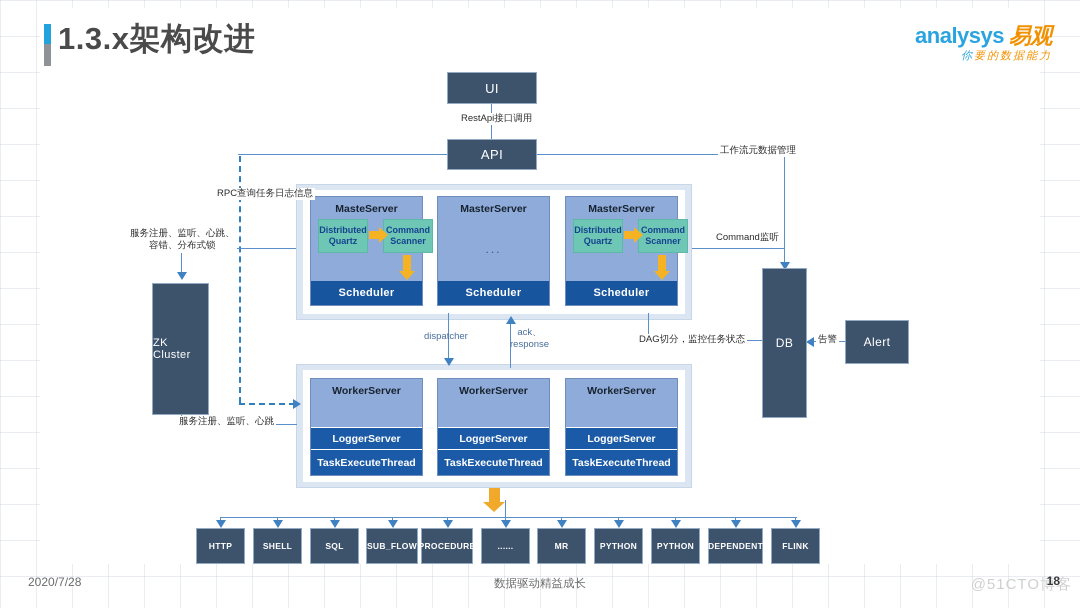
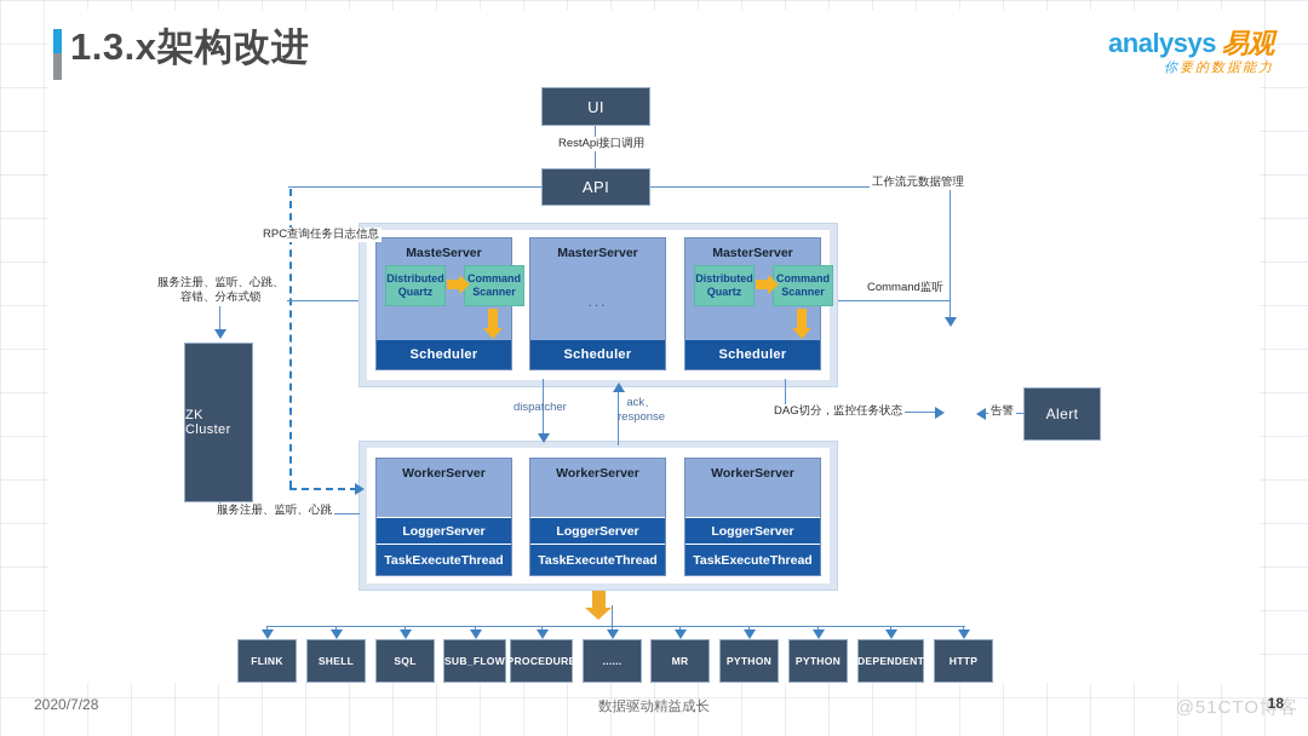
  1.3.x架构改进
  analysys 易观
  你要的数据能力
  UI
  RestApi接口调用
  API
  工作流元数据管理
  RPC查询任务日志信息
  MasteServer
  Distributed Quartz
  Command Scanner
  Scheduler
  MasterServer
  ...
  Scheduler
  MasterServer
  Distributed Quartz
  Command Scanner
  Scheduler
  服务注册、监听、心跳、
  容错、分布式锁
  ZK Cluster
  服务注册、监听、心跳
  dispatcher
  ack、
  response
  Command监听
  DAG切分，监控任务状态
- DB
  Alert
  告警
  WorkerServer
  LoggerServer
  TaskExecuteThread
  WorkerServer
  LoggerServer
  TaskExecuteThread
  WorkerServer
  LoggerServer
  TaskExecuteThread
- HTTP
+ FLINK
  SHELL
  SQL
  SUB_FLOW
  PROCEDURE
  ......
  MR
  PYTHON
  PYTHON
  DEPENDENT
- FLINK
+ HTTP
  2020/7/28
  数据驱动精益成长
  @51CTO博客
  18
